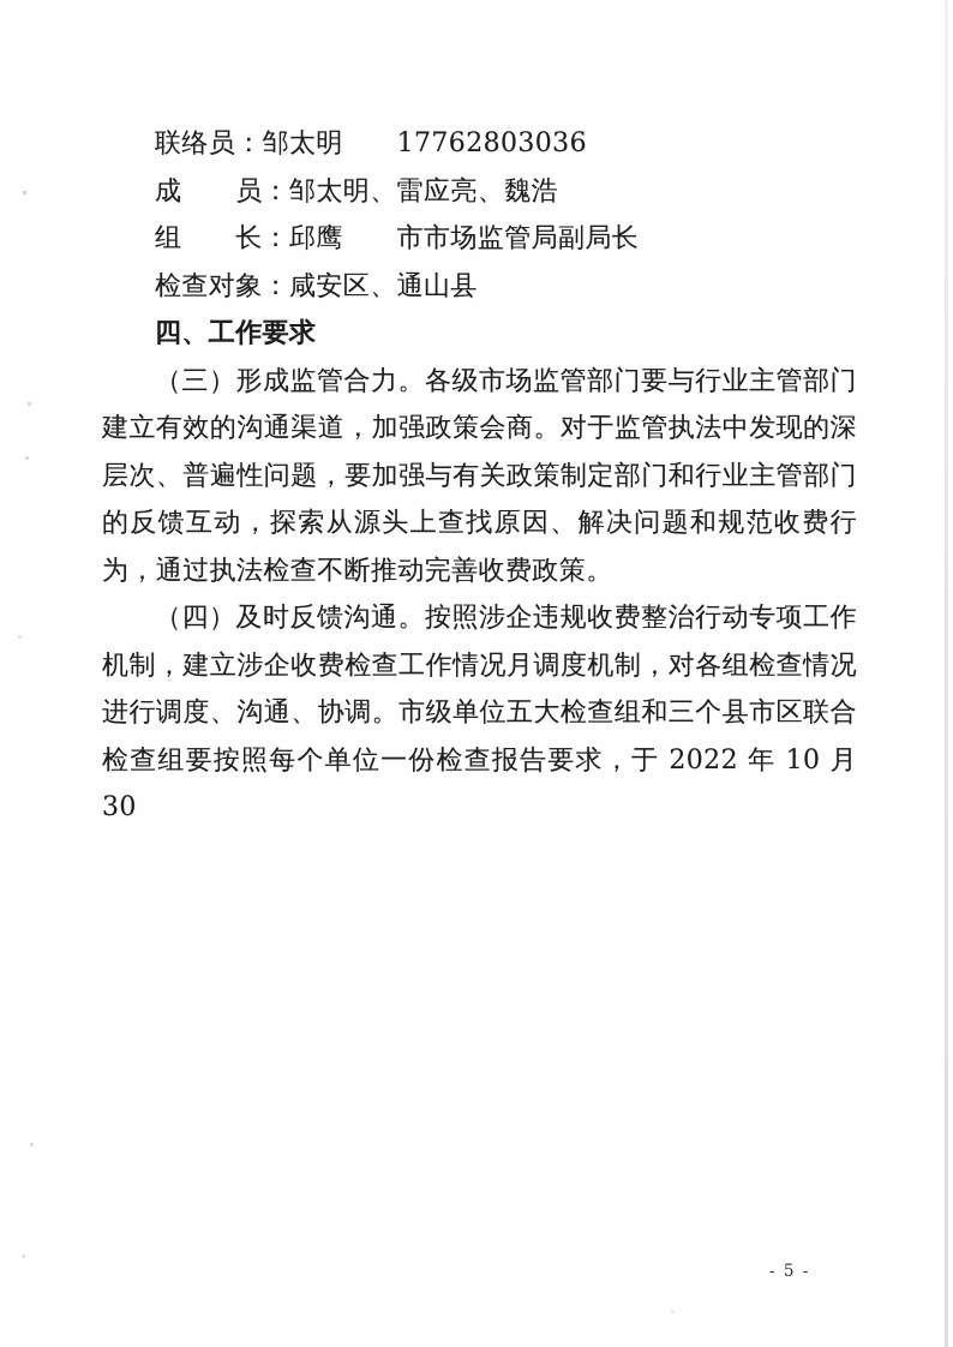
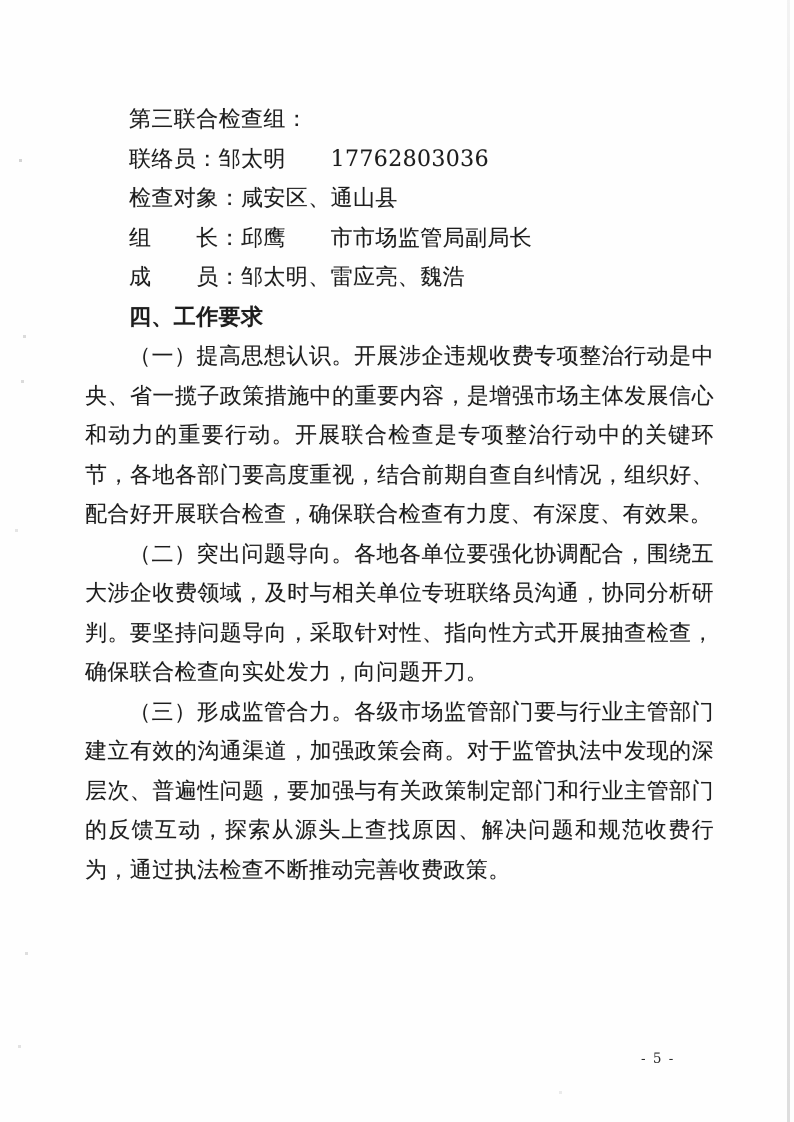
+ 第三联合检查组：
  联络员：邹太明 17762803036
- 成 员：邹太明、雷应亮、魏浩
+ 检查对象：咸安区、通山县
  组 长：邱鹰 市市场监管局副局长
- 检查对象：咸安区、通山县
+ 成 员：邹太明、雷应亮、魏浩
  四、工作要求
+ （一）提高思想认识。开展涉企违规收费专项整治行动是中央、省一揽子政策措施中的重要内容，是增强市场主体发展信心和动力的重要行动。开展联合检查是专项整治行动中的关键环节，各地各部门要高度重视，结合前期自查自纠情况，组织好、配合好开展联合检查，确保联合检查有力度、有深度、有效果。
+ （二）突出问题导向。各地各单位要强化协调配合，围绕五大涉企收费领域，及时与相关单位专班联络员沟通，协同分析研判。要坚持问题导向，采取针对性、指向性方式开展抽查检查，确保联合检查向实处发力，向问题开刀。
  （三）形成监管合力。各级市场监管部门要与行业主管部门建立有效的沟通渠道，加强政策会商。对于监管执法中发现的深层次、普遍性问题，要加强与有关政策制定部门和行业主管部门的反馈互动，探索从源头上查找原因、解决问题和规范收费行为，通过执法检查不断推动完善收费政策。
- （四）及时反馈沟通。按照涉企违规收费整治行动专项工作机制，建立涉企收费检查工作情况月调度机制，对各组检查情况进行调度、沟通、协调。市级单位五大检查组和三个县市区联合检查组要按照每个单位一份检查报告要求，于 2022 年 10 月 30
  - 5 -
